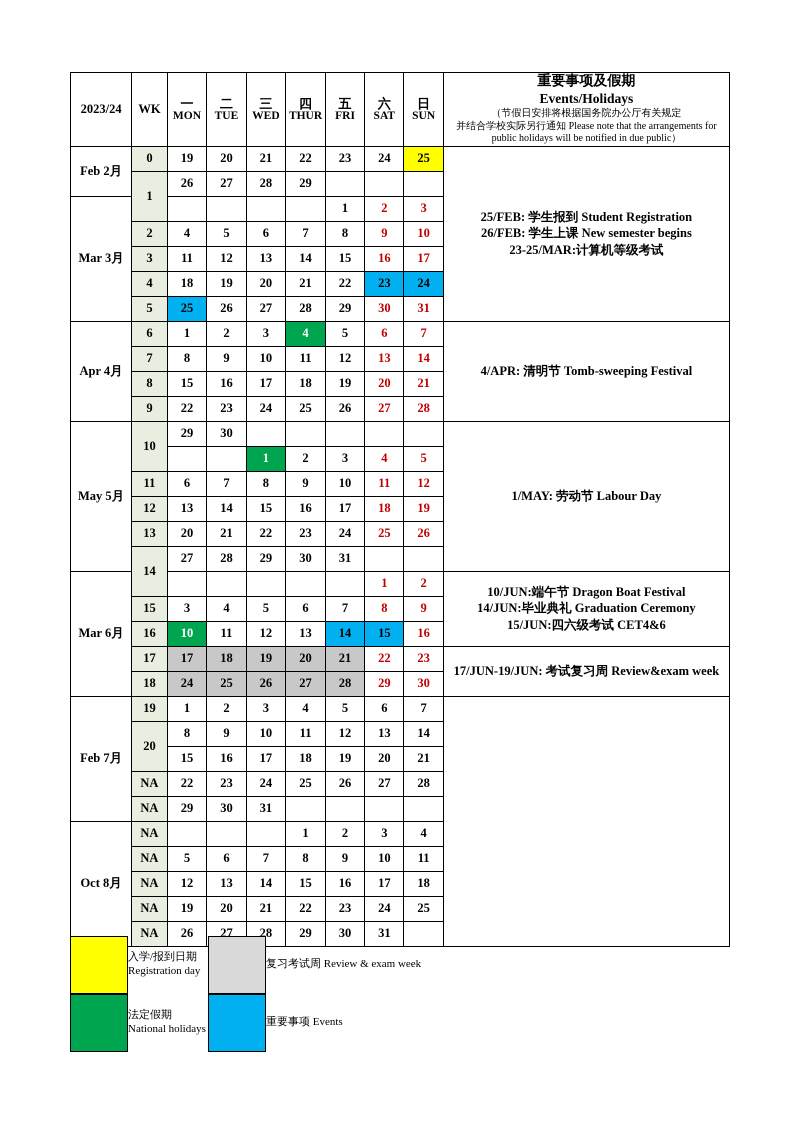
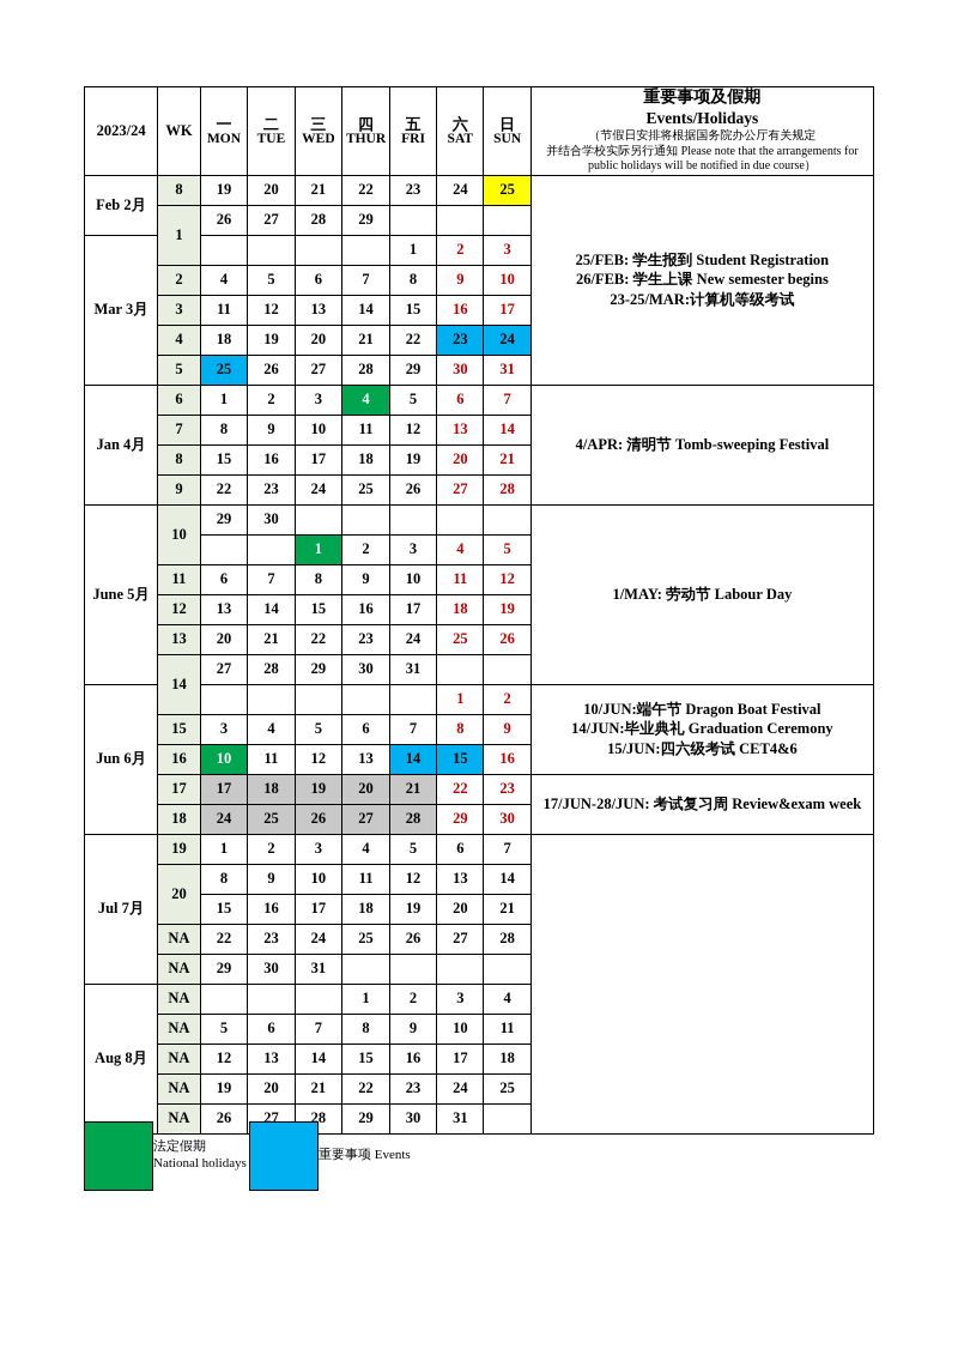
- 2023/24	WK	一MON	二TUE	三WED	四THUR	五FRI	六SAT	日SUN	重要事项及假期 Events/Holidays （节假日安排将根据国务院办公厅有关规定 并结合学校实际另行通知 Please note that the arrangements for public holidays will be notified in due public）
+ 2023/24	WK	一MON	二TUE	三WED	四THUR	五FRI	六SAT	日SUN	重要事项及假期 Events/Holidays （节假日安排将根据国务院办公厅有关规定 并结合学校实际另行通知 Please note that the arrangements for public holidays will be notified in due course）
- Feb 2月	0	19	20	21	22	23	24	25	25/FEB: 学生报到 Student Registration26/FEB: 学生上课 New semester begins23-25/MAR:计算机等级考试
+ Feb 2月	8	19	20	21	22	23	24	25	25/FEB: 学生报到 Student Registration26/FEB: 学生上课 New semester begins23-25/MAR:计算机等级考试
  1	26	27	28	29
  Mar 3月					1	2	3
  2	4	5	6	7	8	9	10
  3	11	12	13	14	15	16	17
  4	18	19	20	21	22	23	24
  5	25	26	27	28	29	30	31
- Apr 4月	6	1	2	3	4	5	6	7	4/APR: 清明节 Tomb-sweeping Festival
+ Jan 4月	6	1	2	3	4	5	6	7	4/APR: 清明节 Tomb-sweeping Festival
  7	8	9	10	11	12	13	14
  8	15	16	17	18	19	20	21
  9	22	23	24	25	26	27	28
- May 5月	10	29	30						1/MAY: 劳动节 Labour Day
+ June 5月	10	29	30						1/MAY: 劳动节 Labour Day
  		1	2	3	4	5
  11	6	7	8	9	10	11	12
  12	13	14	15	16	17	18	19
  13	20	21	22	23	24	25	26
  14	27	28	29	30	31
- Mar 6月						1	2	10/JUN:端午节 Dragon Boat Festival14/JUN:毕业典礼 Graduation Ceremony15/JUN:四六级考试 CET4&6
+ Jun 6月						1	2	10/JUN:端午节 Dragon Boat Festival14/JUN:毕业典礼 Graduation Ceremony15/JUN:四六级考试 CET4&6
  15	3	4	5	6	7	8	9
  16	10	11	12	13	14	15	16
- 17	17	18	19	20	21	22	23	17/JUN-19/JUN: 考试复习周 Review&exam week
+ 17	17	18	19	20	21	22	23	17/JUN-28/JUN: 考试复习周 Review&exam week
  18	24	25	26	27	28	29	30
- Feb 7月	19	1	2	3	4	5	6	7
+ Jul 7月	19	1	2	3	4	5	6	7
  20	8	9	10	11	12	13	14
  15	16	17	18	19	20	21
  NA	22	23	24	25	26	27	28
  NA	29	30	31
- Oct 8月	NA				1	2	3	4
+ Aug 8月	NA				1	2	3	4
  NA	5	6	7	8	9	10	11
  NA	12	13	14	15	16	17	18
  NA	19	20	21	22	23	24	25
  NA	26	27	28	29	30	31
- 	入学/报到日期 Registration day		复习考试周 Review & exam week
  	法定假期 National holidays		重要事项 Events
